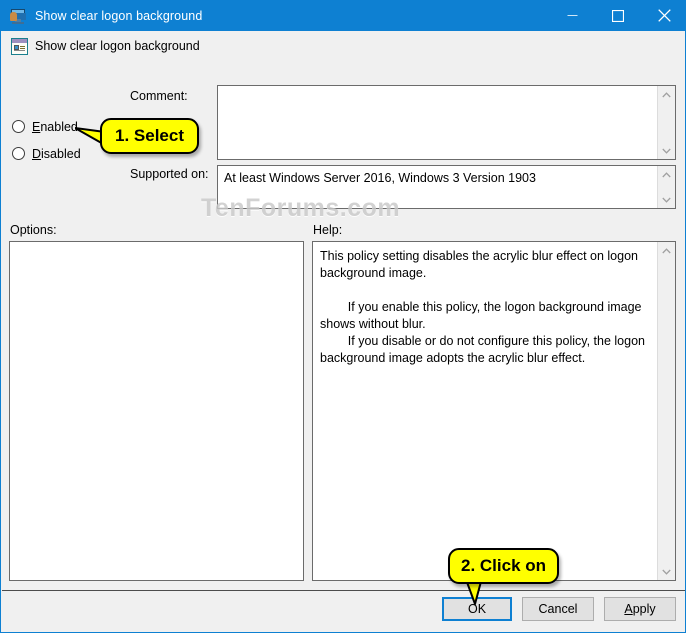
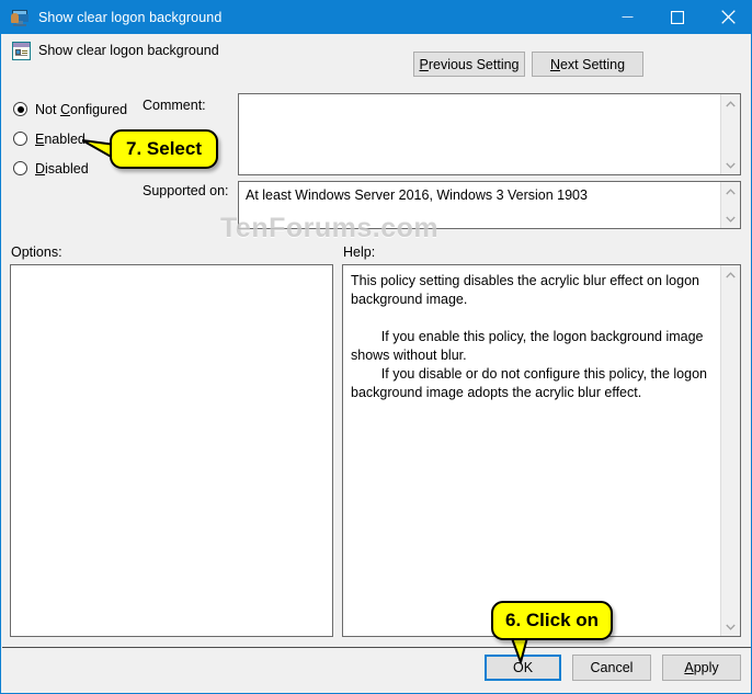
  Show clear logon background
  Show clear logon background
+ Previous Setting
+ Next Setting
+ Not Configured
  Enabled
  Disabled
  Comment:
  Supported on:
  At least Windows Server 2016, Windows 3 Version 1903
  TenForums.com
  Options:
  Help:
  This policy setting disables the acrylic blur effect on logon background image.
  If you enable this policy, the logon background image shows without blur.
  If you disable or do not configure this policy, the logon background image adopts the acrylic blur effect.
  OK
  Cancel
  Apply
- 1. Select
+ 7. Select
- 2. Click on
+ 6. Click on
